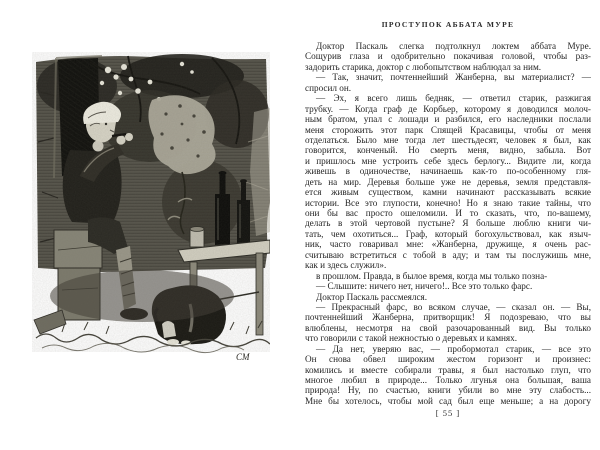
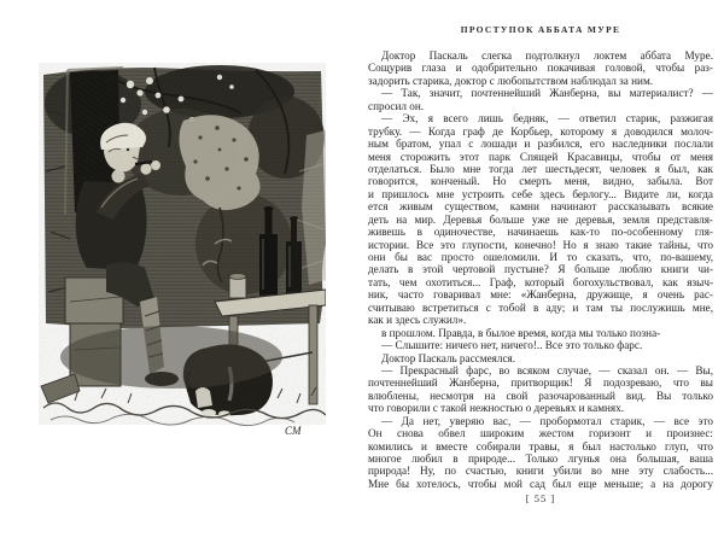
  CM
  ПРОСТУПОК АББАТА МУРЕ
  Доктор Паскаль слегка подтолкнул локтем аббата Муре.
  Сощурив глаза и одобрительно покачивая головой, чтобы раз-
  задорить старика, доктор с любопытством наблюдал за ним.
  — Так, значит, почтеннейший Жанберна, вы материалист? —
  спросил он.
  — Эх, я всего лишь бедняк, — ответил старик, разжигая
  трубку. — Когда граф де Корбьер, которому я доводился молоч-
  ным братом, упал с лошади и разбился, его наследники послали
  меня сторожить этот парк Спящей Красавицы, чтобы от меня
  отделаться. Было мне тогда лет шестьдесят, человек я был, как
  говорится, конченый. Но смерть меня, видно, забыла. Вот
  и пришлось мне устроить себе здесь берлогу... Видите ли, когда
- живешь в одиночестве, начинаешь как-то по-особенному гля-
+ ется живым существом, камни начинают рассказывать всякие
  деть на мир. Деревья больше уже не деревья, земля представля-
- ется живым существом, камни начинают рассказывать всякие
+ живешь в одиночестве, начинаешь как-то по-особенному гля-
  истории. Все это глупости, конечно! Но я знаю такие тайны, что
  они бы вас просто ошеломили. И то сказать, что, по-вашему,
  делать в этой чертовой пустыне? Я больше люблю книги чи-
  тать, чем охотиться... Граф, который богохульствовал, как языч-
  ник, часто говаривал мне: «Жанберна, дружище, я очень рас-
  считываю встретиться с тобой в аду; и там ты послужишь мне,
  как и здесь служил».
  в прошлом. Правда, в былое время, когда мы только позна-
  — Слышите: ничего нет, ничего!.. Все это только фарс.
  Доктор Паскаль рассмеялся.
  — Прекрасный фарс, во всяком случае, — сказал он. — Вы,
  почтеннейший Жанберна, притворщик! Я подозреваю, что вы
  влюблены, несмотря на свой разочарованный вид. Вы только
  что говорили с такой нежностью о деревьях и камнях.
  — Да нет, уверяю вас, — пробормотал старик, — все это
  Он снова обвел широким жестом горизонт и произнес:
  комились и вместе собирали травы, я был настолько глуп, что
  многое любил в природе... Только лгунья она большая, ваша
  природа! Ну, по счастью, книги убили во мне эту слабость...
  Мне бы хотелось, чтобы мой сад был еще меньше; а на дорогу
  [ 55 ]
